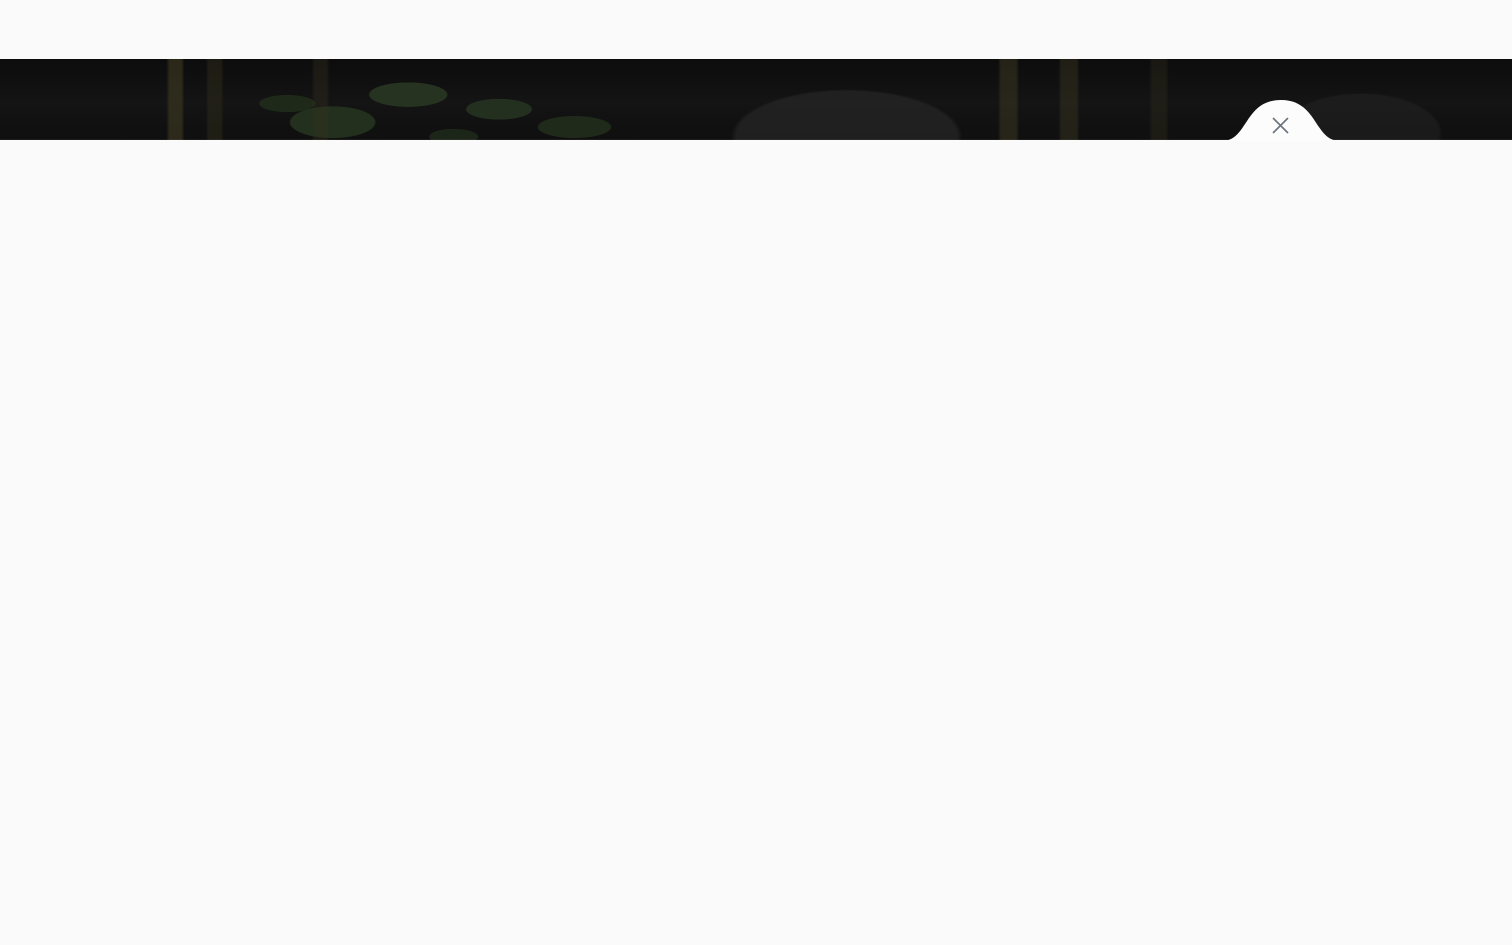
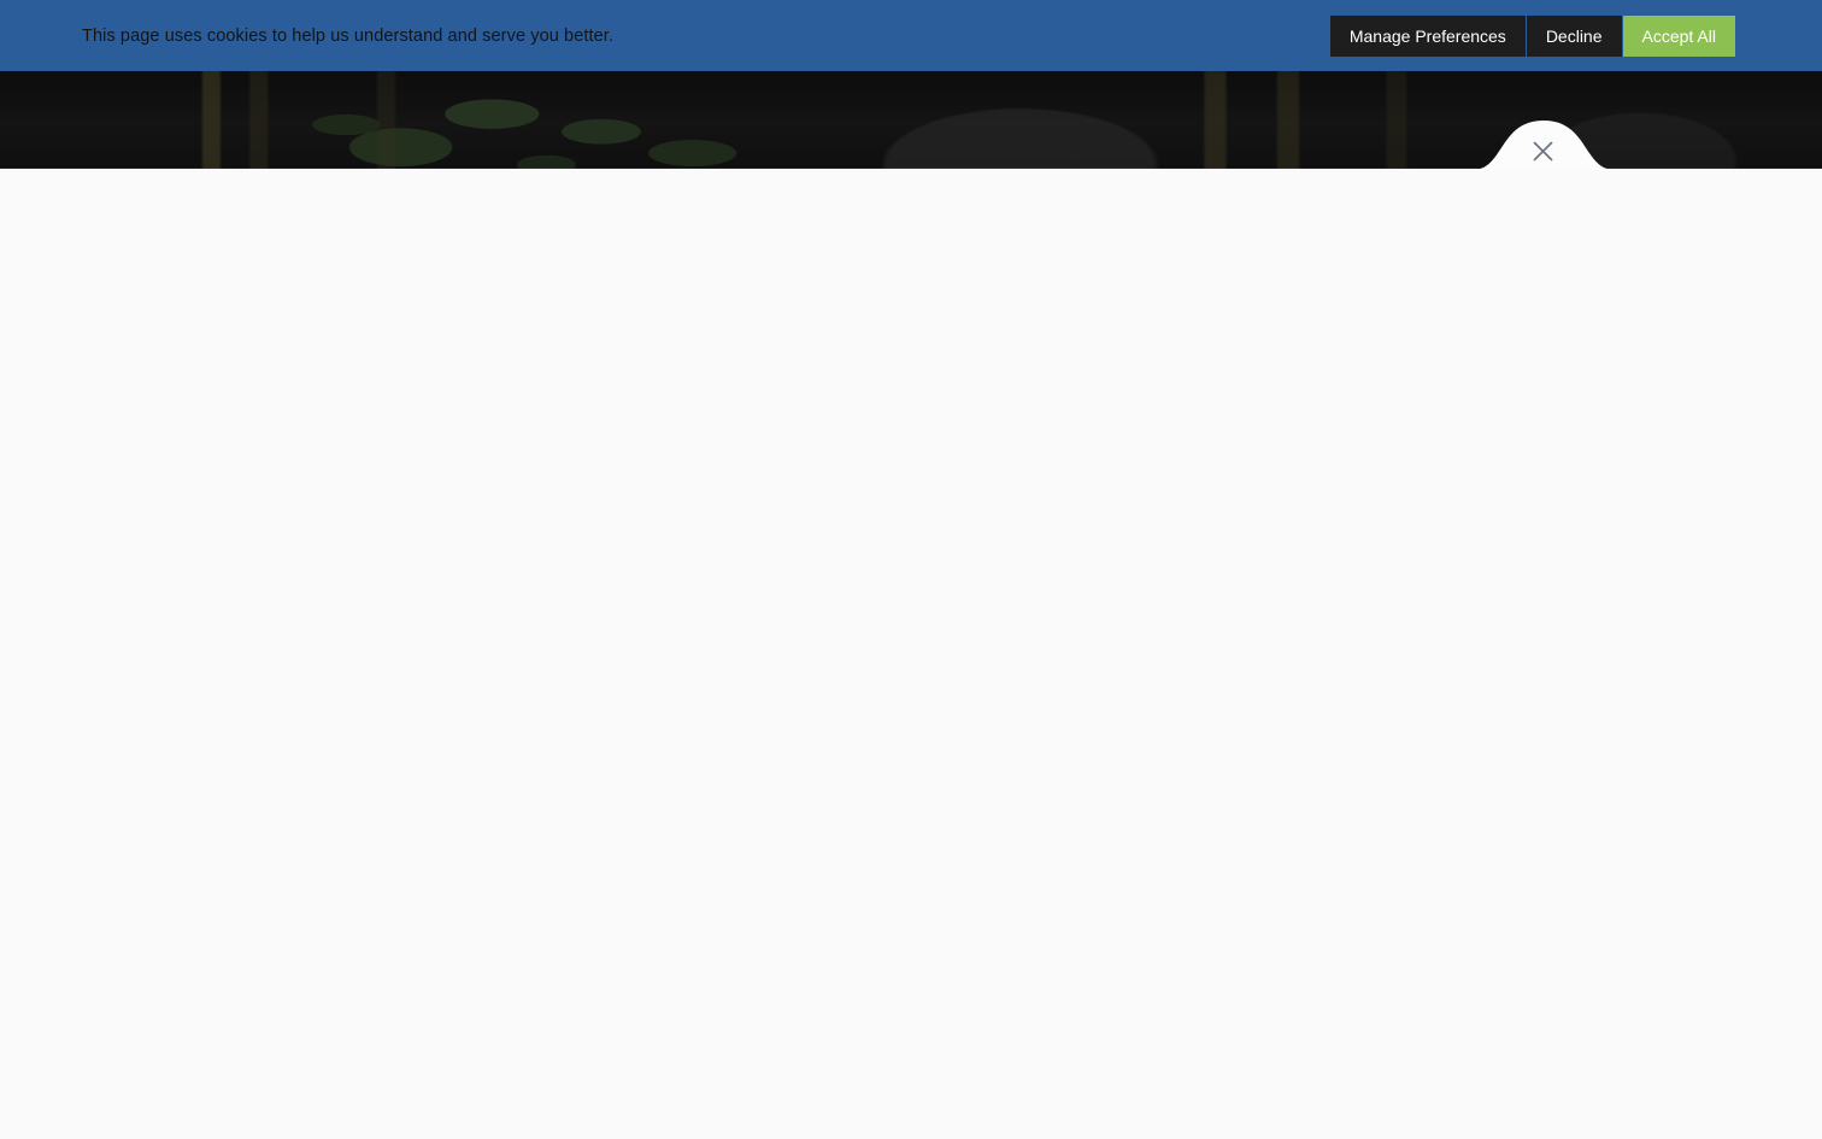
+ This page uses cookies to help us understand and serve you better.
+ Manage Preferences
+ Decline
+ Accept All
